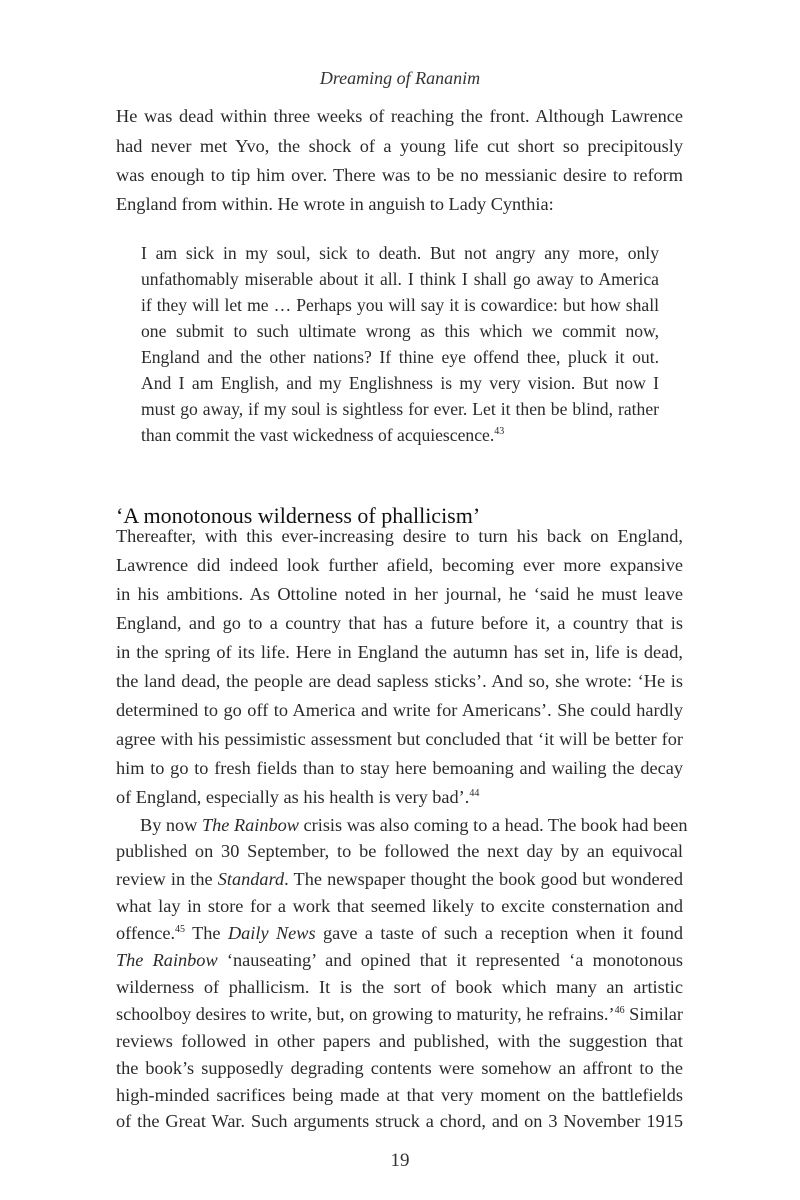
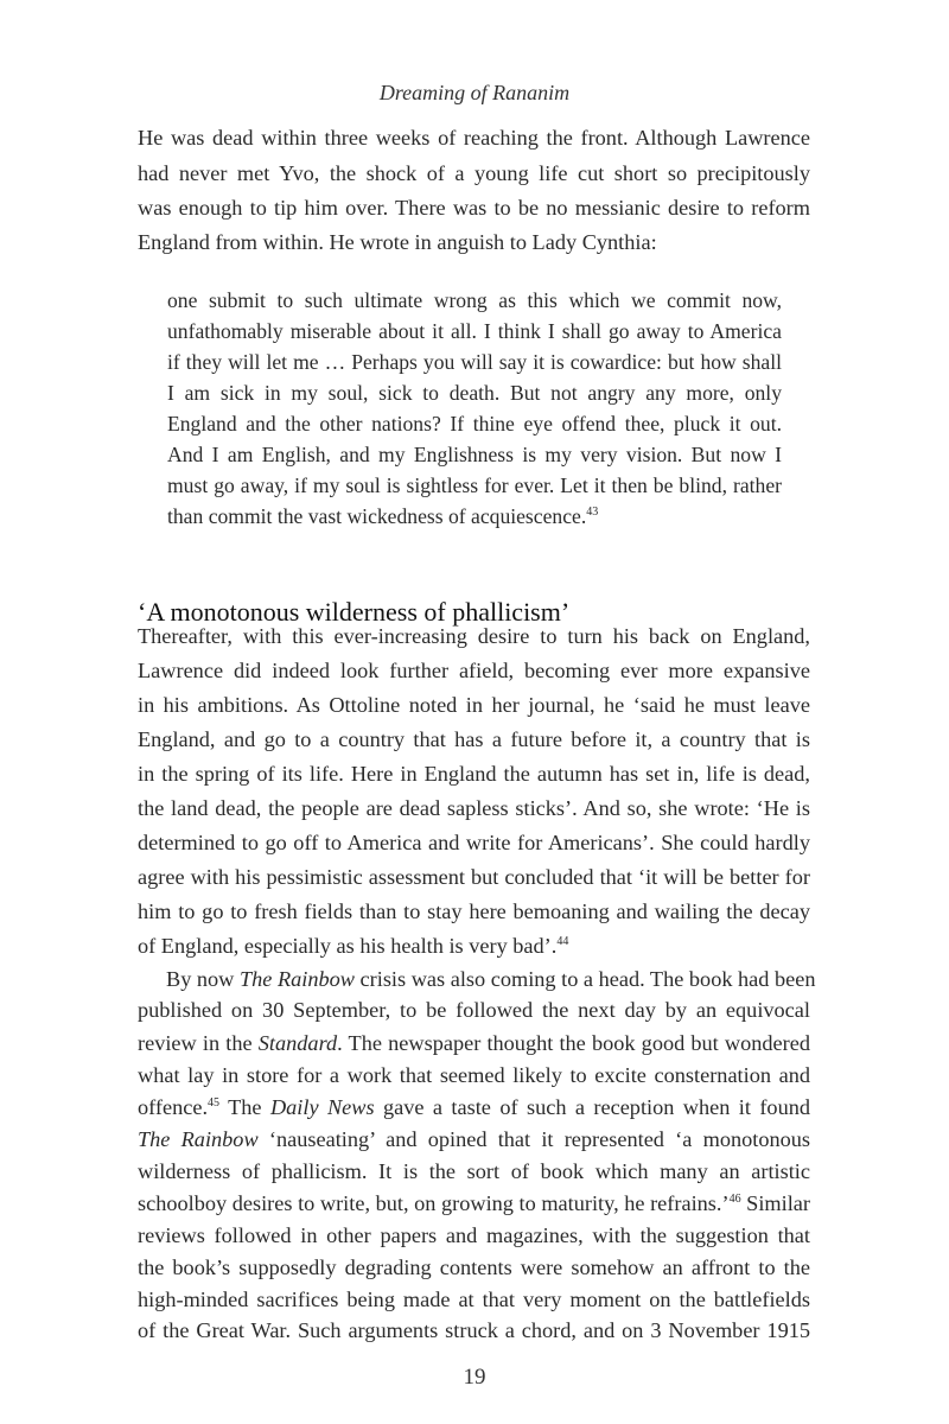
  Dreaming of Rananim
  He was dead within three weeks of reaching the front. Although Lawrence
  had never met Yvo, the shock of a young life cut short so precipitously
  was enough to tip him over. There was to be no messianic desire to reform
  England from within. He wrote in anguish to Lady Cynthia:
- I am sick in my soul, sick to death. But not angry any more, only
+ one submit to such ultimate wrong as this which we commit now,
  unfathomably miserable about it all. I think I shall go away to America
  if they will let me … Perhaps you will say it is cowardice: but how shall
- one submit to such ultimate wrong as this which we commit now,
+ I am sick in my soul, sick to death. But not angry any more, only
  England and the other nations? If thine eye offend thee, pluck it out.
  And I am English, and my Englishness is my very vision. But now I
  must go away, if my soul is sightless for ever. Let it then be blind, rather
  than commit the vast wickedness of acquiescence.43
  ‘A monotonous wilderness of phallicism’
  Thereafter, with this ever-increasing desire to turn his back on England,
  Lawrence did indeed look further afield, becoming ever more expansive
  in his ambitions. As Ottoline noted in her journal, he ‘said he must leave
  England, and go to a country that has a future before it, a country that is
  in the spring of its life. Here in England the autumn has set in, life is dead,
  the land dead, the people are dead sapless sticks’. And so, she wrote: ‘He is
  determined to go off to America and write for Americans’. She could hardly
  agree with his pessimistic assessment but concluded that ‘it will be better for
  him to go to fresh fields than to stay here bemoaning and wailing the decay
  of England, especially as his health is very bad’.44
  By now The Rainbow crisis was also coming to a head. The book had been
  published on 30 September, to be followed the next day by an equivocal
  review in the Standard. The newspaper thought the book good but wondered
  what lay in store for a work that seemed likely to excite consternation and
  offence.45 The Daily News gave a taste of such a reception when it found
  The Rainbow ‘nauseating’ and opined that it represented ‘a monotonous
  wilderness of phallicism. It is the sort of book which many an artistic
  schoolboy desires to write, but, on growing to maturity, he refrains.’46 Similar
- reviews followed in other papers and published, with the suggestion that
+ reviews followed in other papers and magazines, with the suggestion that
  the book’s supposedly degrading contents were somehow an affront to the
  high-minded sacrifices being made at that very moment on the battlefields
  of the Great War. Such arguments struck a chord, and on 3 November 1915
  19
